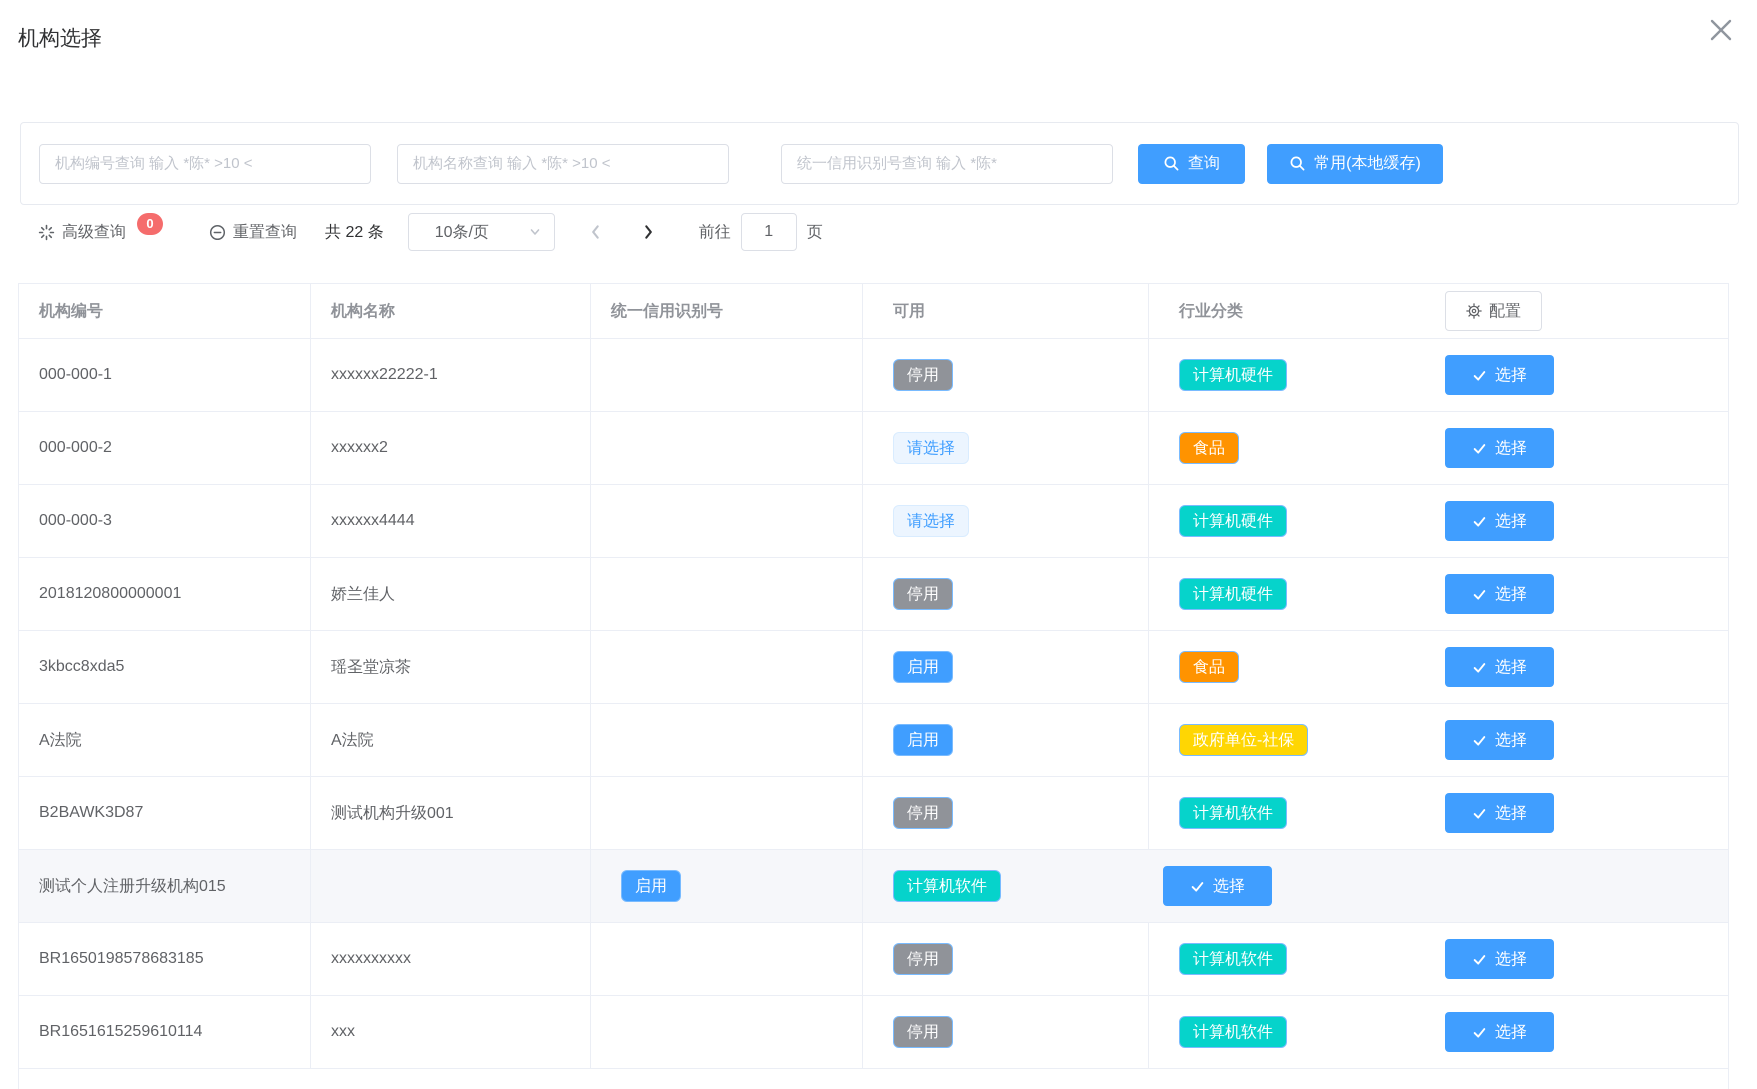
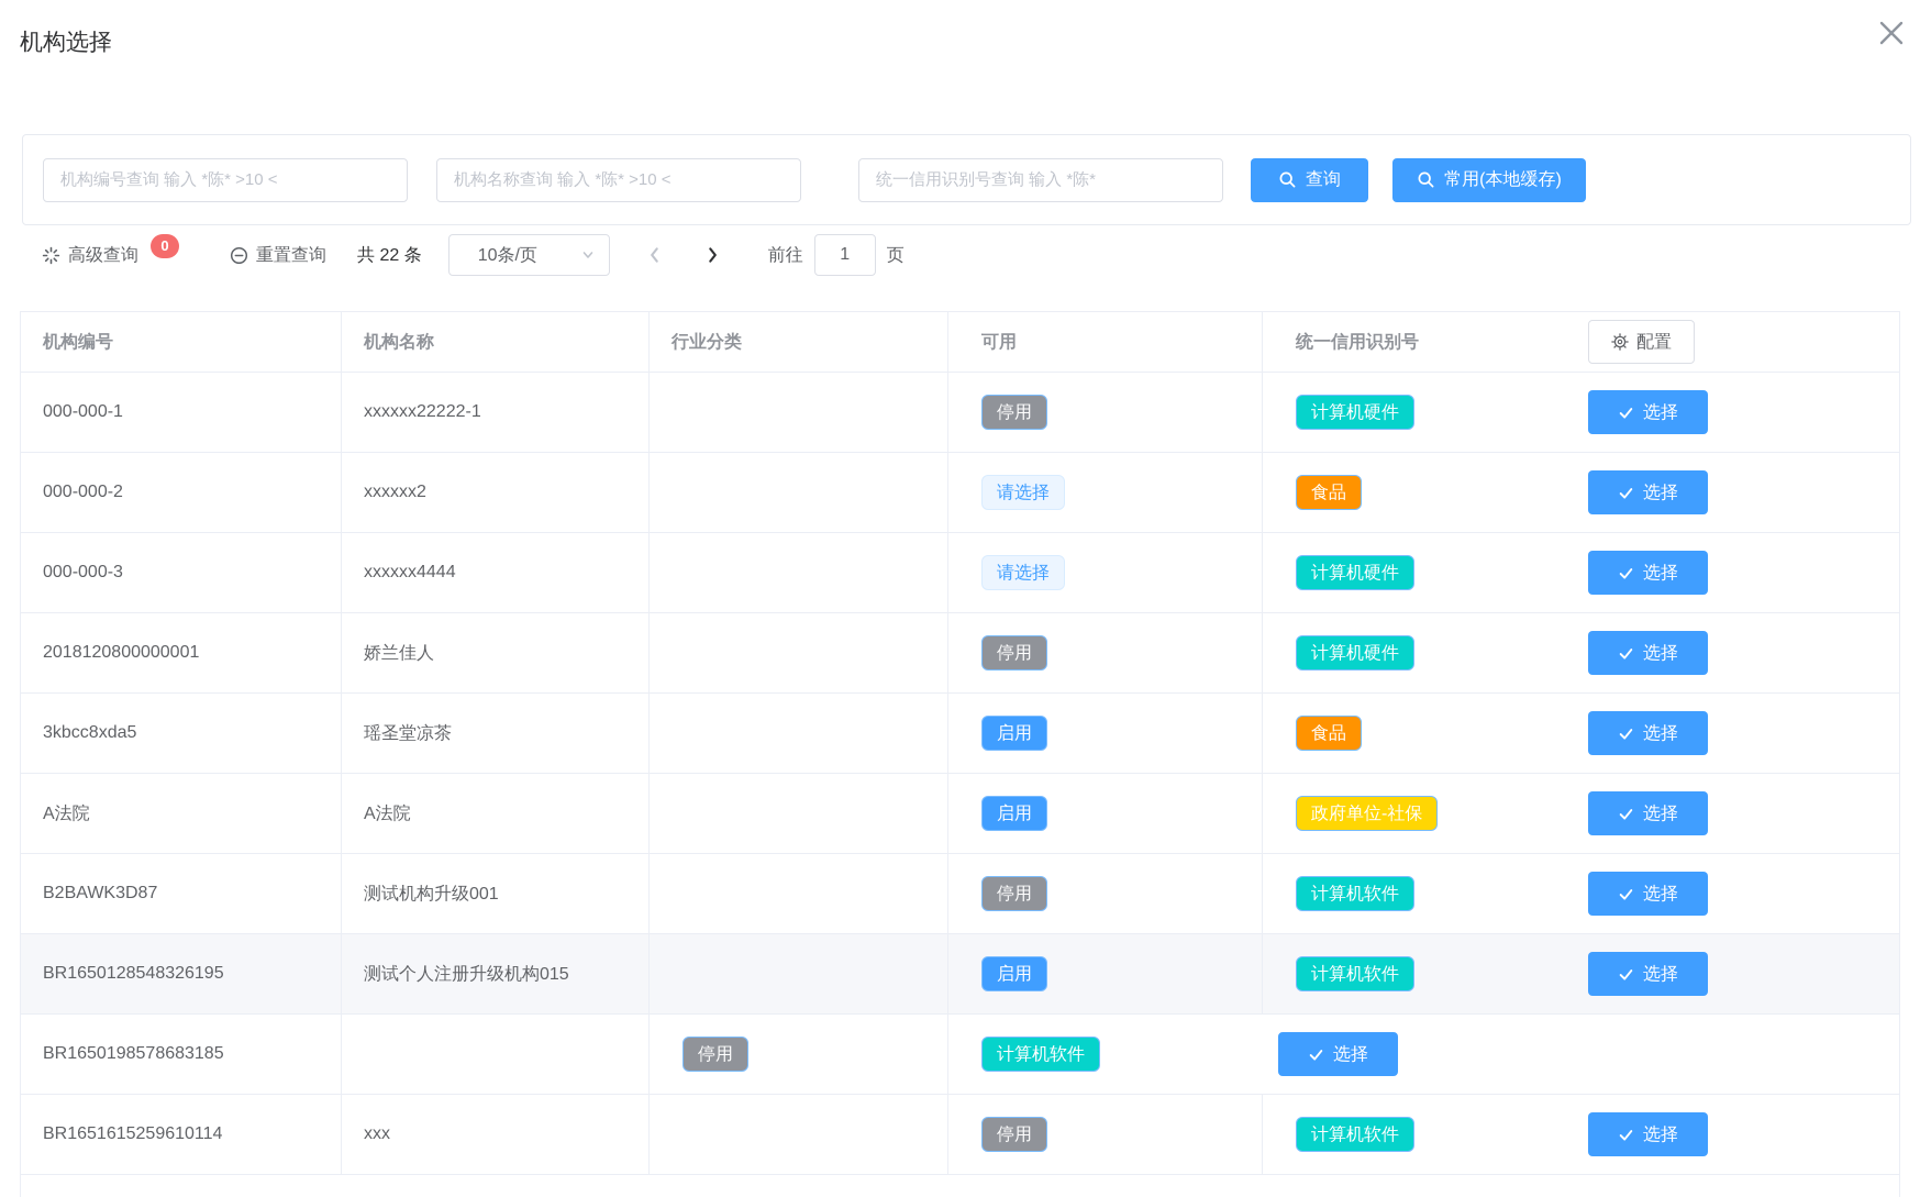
  机构选择
  机构编号查询 输入 *陈* >10 <
  机构名称查询 输入 *陈* >10 <
  统一信用识别号查询 输入 *陈*
  查询
  常用(本地缓存)
  高级查询
  0
  重置查询
  共 22 条
  10条/页
  前往
  1
  页
  机构编号
  机构名称
- 统一信用识别号
+ 行业分类
  可用
- 行业分类
+ 统一信用识别号
  配置
  000-000-1
  xxxxxx22222-1
  停用
  计算机硬件
  选择
  000-000-2
  xxxxxx2
  请选择
  食品
  选择
  000-000-3
  xxxxxx4444
  请选择
  计算机硬件
  选择
  2018120800000001
  娇兰佳人
  停用
  计算机硬件
  选择
  3kbcc8xda5
  瑶圣堂凉茶
  启用
  食品
  选择
  A法院
  A法院
  启用
  政府单位-社保
  选择
  B2BAWK3D87
  测试机构升级001
  停用
  计算机软件
  选择
+ BR1650128548326195
  测试个人注册升级机构015
  启用
  计算机软件
  选择
  BR1650198578683185
- xxxxxxxxxx
  停用
  计算机软件
  选择
  BR1651615259610114
  xxx
  停用
  计算机软件
  选择
